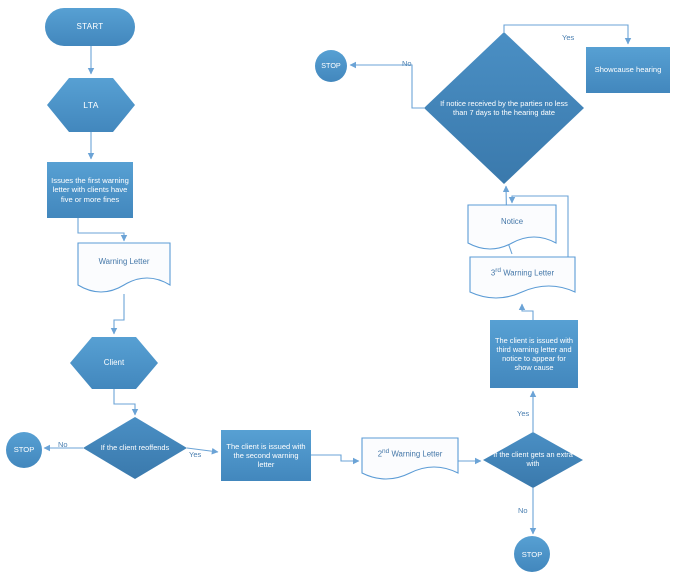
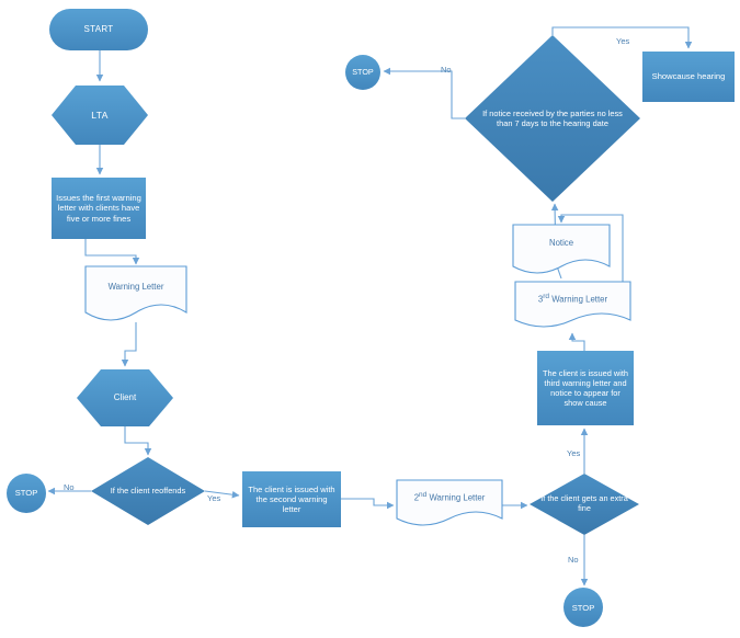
  START
  LTA
  Issues the first warning letter with clients have five or more fines
  Warning Letter
  Client
  If the client reoffends
  STOP
  The client is issued with the second warning letter
  2 Warning Letter
- If the client gets an extra with
+ If the client gets an extra fine
  STOP
  The client is issued with third warning letter and notice to appear for show cause
  3 Warning Letter
  Notice
  If notice received by the parties no less than 7 days to the hearing date
  STOP
  Showcause hearing
  No
  Yes
  Yes
  No
  No
  Yes
